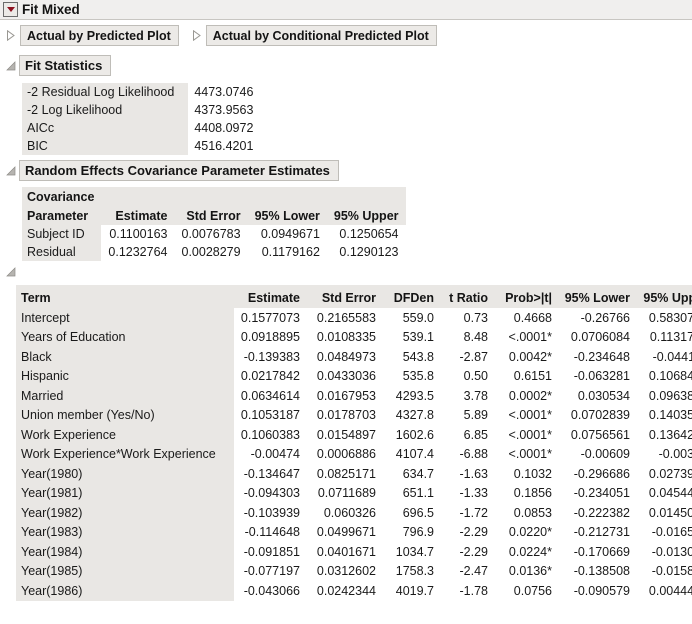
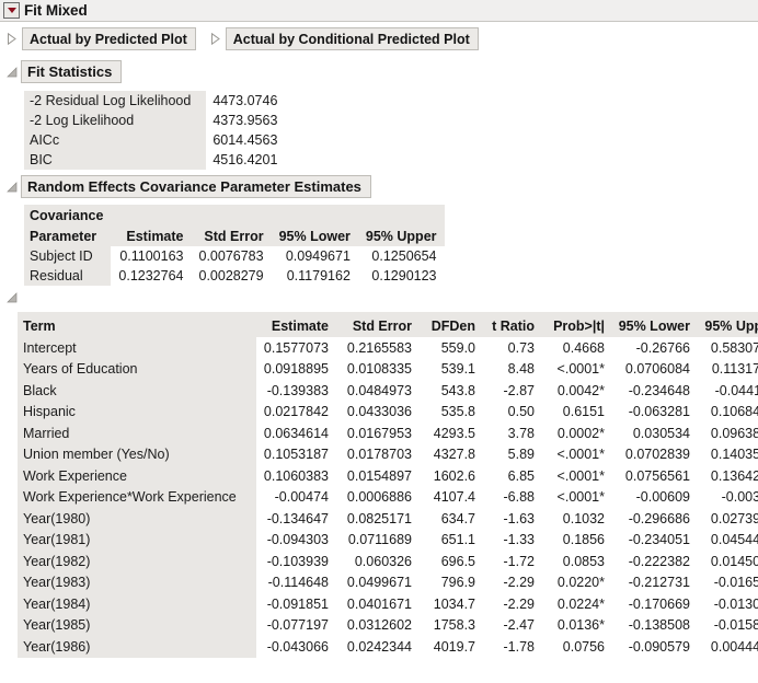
  Fit Mixed
  Actual by Predicted Plot
  Actual by Conditional Predicted Plot
  Fit Statistics
  -2 Residual Log Likelihood	4473.0746
  -2 Log Likelihood	4373.9563
- AICc	4408.0972
+ AICc	6014.4563
  BIC	4516.4201
  Random Effects Covariance Parameter Estimates
  Covariance
  Parameter	Estimate	Std Error	95% Lower	95% Upper
  Subject ID	0.1100163	0.0076783	0.0949671	0.1250654
  Residual	0.1232764	0.0028279	0.1179162	0.1290123
  Term	Estimate	Std Error	DFDen	t Ratio	Prob>|t|	95% Lower	95% Up
  Intercept	0.1577073	0.2165583	559.0	0.73	0.4668	-0.26766	0.58307
  Years of Education	0.0918895	0.0108335	539.1	8.48	<.0001*	0.0706084	0.11317
  Black	-0.139383	0.0484973	543.8	-2.87	0.0042*	-0.234648	-0.0441
  Hispanic	0.0217842	0.0433036	535.8	0.50	0.6151	-0.063281	0.10684
  Married	0.0634614	0.0167953	4293.5	3.78	0.0002*	0.030534	0.09638
  Union member (Yes/No)	0.1053187	0.0178703	4327.8	5.89	<.0001*	0.0702839	0.14035
  Work Experience	0.1060383	0.0154897	1602.6	6.85	<.0001*	0.0756561	0.13642
  Work Experience*Work Experience	-0.00474	0.0006886	4107.4	-6.88	<.0001*	-0.00609	-0.003
  Year(1980)	-0.134647	0.0825171	634.7	-1.63	0.1032	-0.296686	0.02739
  Year(1981)	-0.094303	0.0711689	651.1	-1.33	0.1856	-0.234051	0.04544
  Year(1982)	-0.103939	0.060326	696.5	-1.72	0.0853	-0.222382	0.01450
  Year(1983)	-0.114648	0.0499671	796.9	-2.29	0.0220*	-0.212731	-0.0165
  Year(1984)	-0.091851	0.0401671	1034.7	-2.29	0.0224*	-0.170669	-0.0130
  Year(1985)	-0.077197	0.0312602	1758.3	-2.47	0.0136*	-0.138508	-0.0158
  Year(1986)	-0.043066	0.0242344	4019.7	-1.78	0.0756	-0.090579	0.00444
